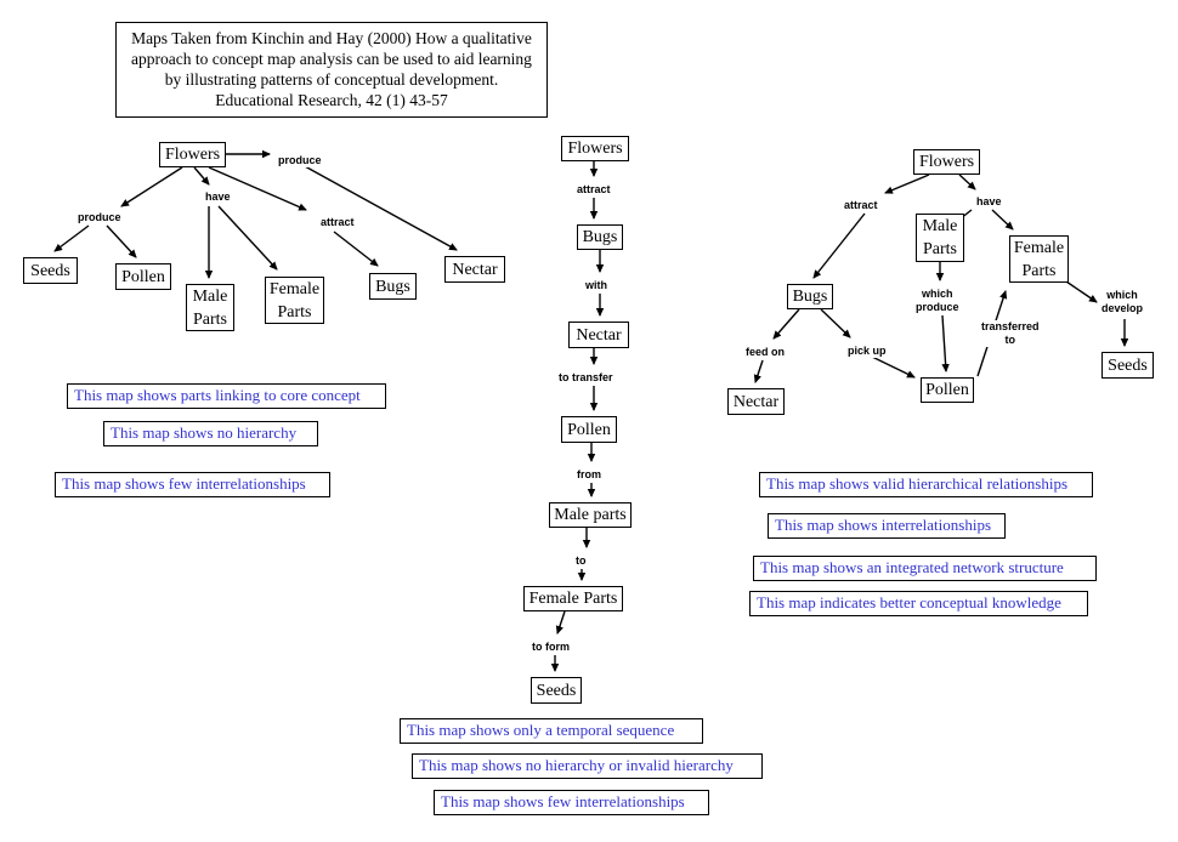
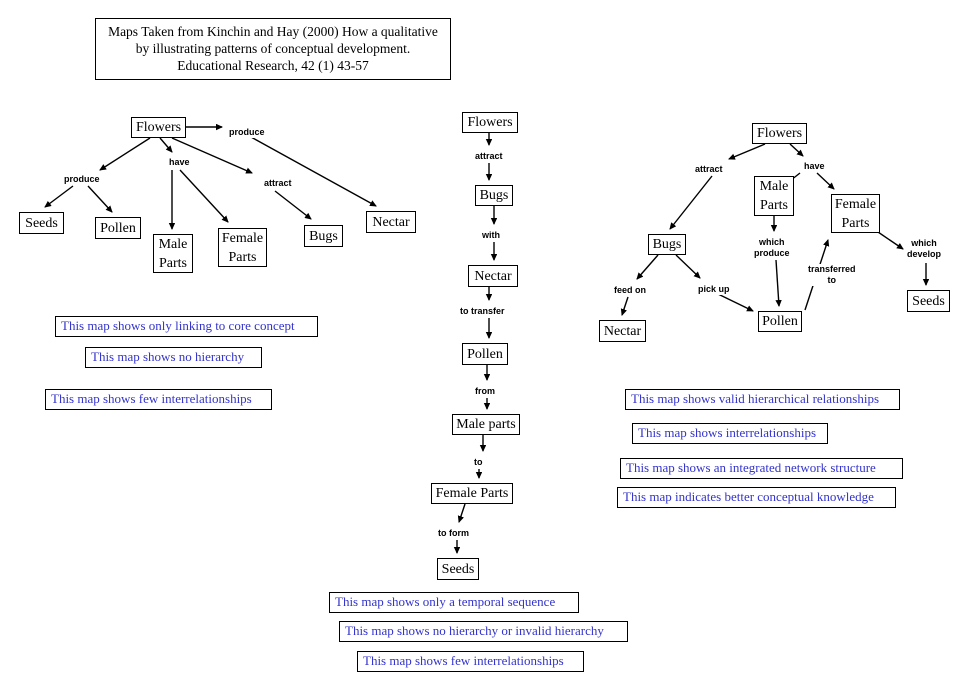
  Maps Taken from Kinchin and Hay (2000) How a qualitative
- approach to concept map analysis can be used to aid learning
  by illustrating patterns of conceptual development.
  Educational Research, 42 (1) 43-57
  Flowers
  Seeds
  Pollen
  Male
  Parts
  Female
  Parts
  Bugs
  Nectar
  produce
  produce
  have
  attract
- This map shows parts linking to core concept
+ This map shows only linking to core concept
  This map shows no hierarchy
  This map shows few interrelationships
  Flowers
  Bugs
  Nectar
  Pollen
  Male parts
  Female Parts
  Seeds
  attract
  with
  to transfer
  from
  to
  to form
  This map shows only a temporal sequence
  This map shows no hierarchy or invalid hierarchy
  This map shows few interrelationships
  Flowers
  Male
  Parts
  Female
  Parts
  Bugs
  Nectar
  Pollen
  Seeds
  attract
  have
  feed on
  pick up
  which
  produce
  transferred
  to
  which
  develop
  This map shows valid hierarchical relationships
  This map shows interrelationships
  This map shows an integrated network structure
  This map indicates better conceptual knowledge
